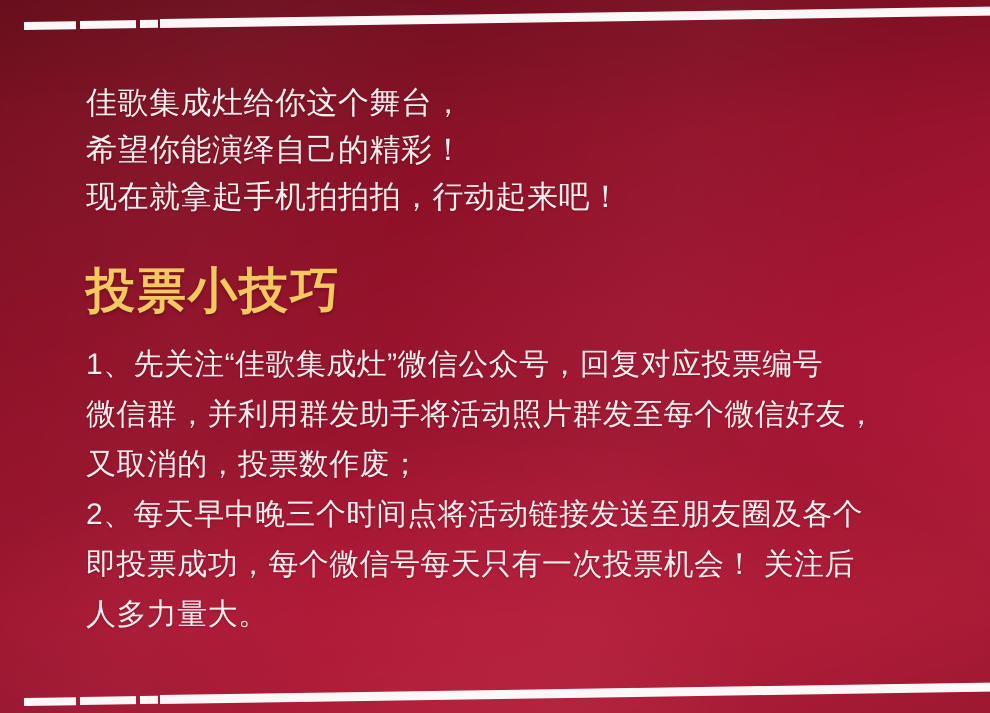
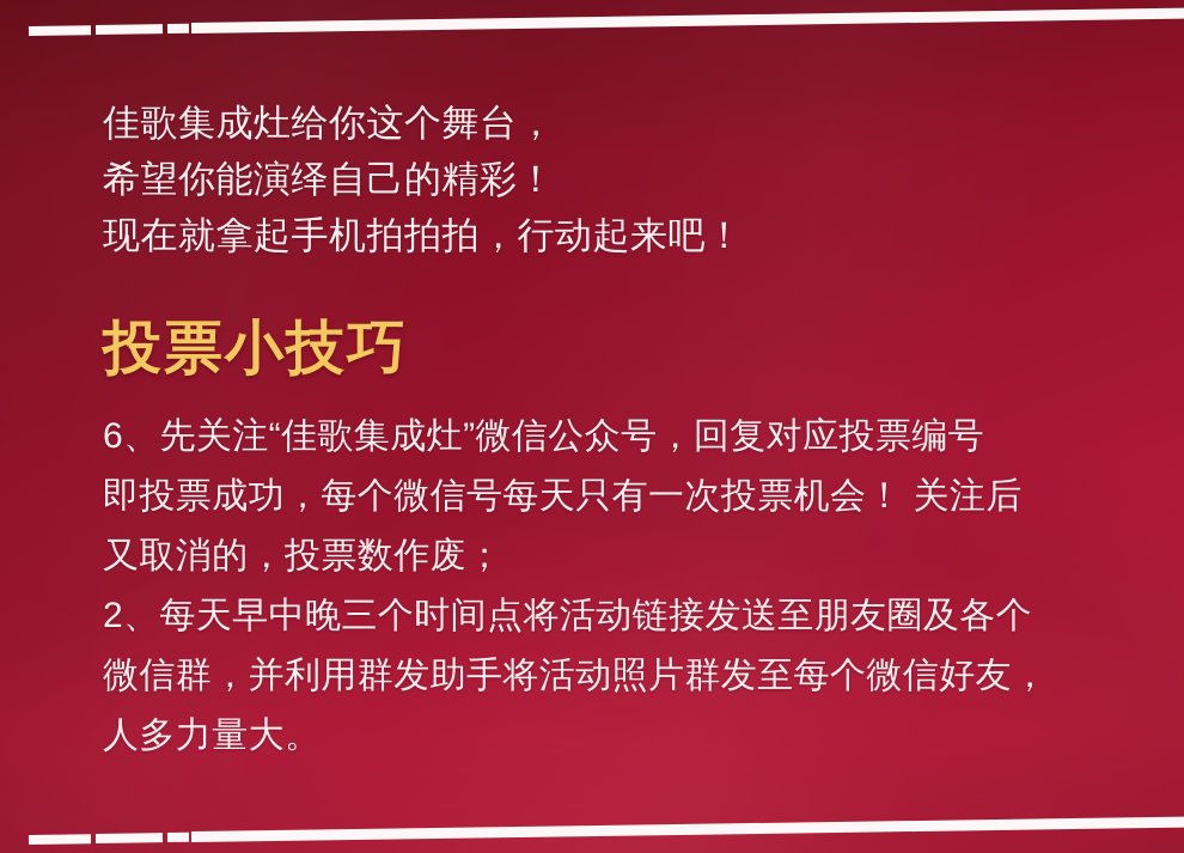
  佳歌集成灶给你这个舞台，
  希望你能演绎自己的精彩！
  现在就拿起手机拍拍拍，行动起来吧！
  投票小技巧
- 1、先关注“佳歌集成灶”微信公众号，回复对应投票编号
+ 6、先关注“佳歌集成灶”微信公众号，回复对应投票编号
- 微信群，并利用群发助手将活动照片群发至每个微信好友，
+ 即投票成功，每个微信号每天只有一次投票机会！ 关注后
  又取消的，投票数作废；
  2、每天早中晚三个时间点将活动链接发送至朋友圈及各个
- 即投票成功，每个微信号每天只有一次投票机会！ 关注后
+ 微信群，并利用群发助手将活动照片群发至每个微信好友，
  人多力量大。
